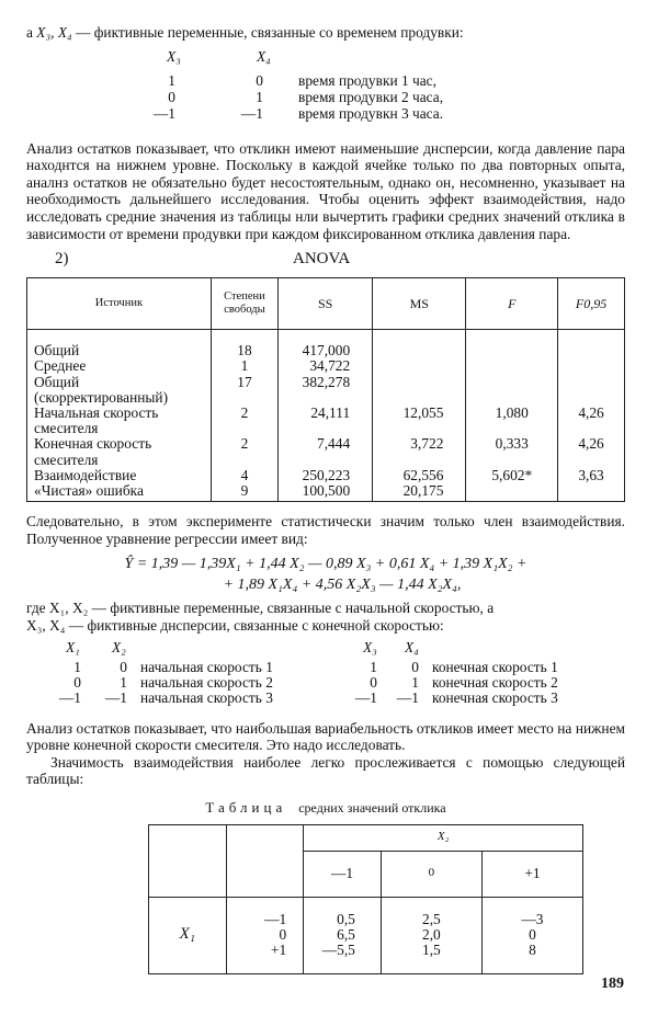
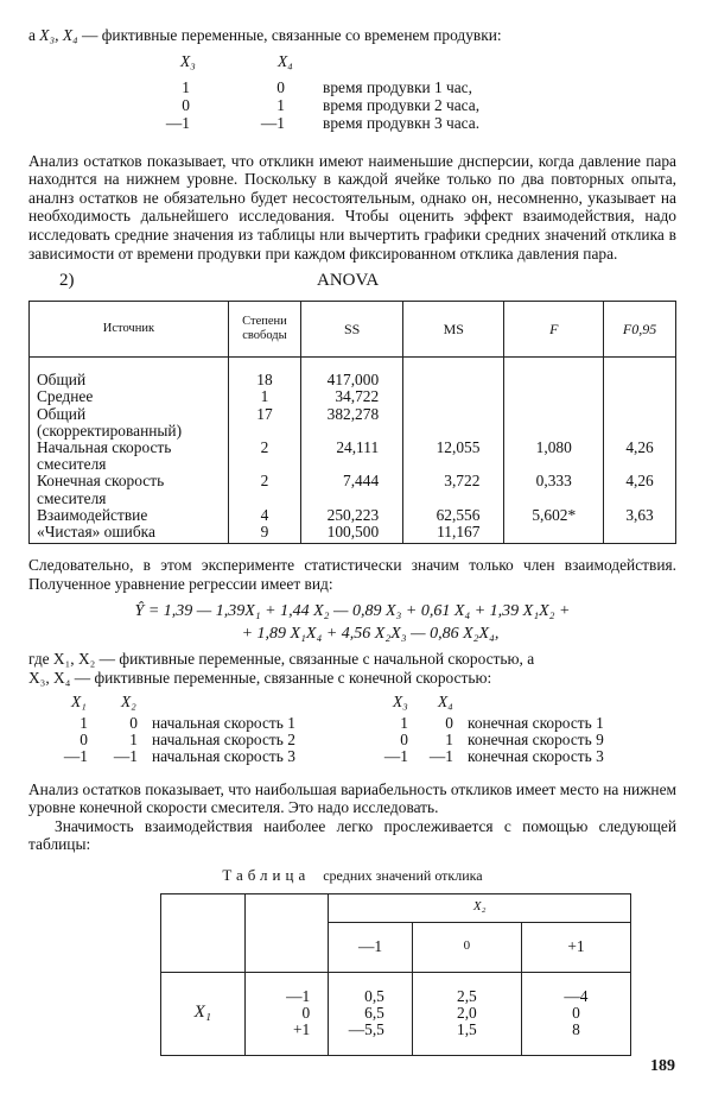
  а X₃, X₄ — фиктивные переменные, связанные со временем продувки:
  X₃
  X₄
  1 0 время продувки 1 час,
  0 1 время продувки 2 часа,
  —1 —1 время продувкн 3 часа.
  Анализ остатков показывает, что откликн имеют наименьшие днсперсии, когда давление пара находнтся на нижнем уровне. Поскольку в каждой ячейке только по два повторных опыта, аналнз остатков не обязательно будет несостоятельным, однако он, несомненно, указывает на необходимость дальнейшего исследования. Чтобы оценить эффект взаимодействия, надо исследовать средние значения из таблицы нли вычертить графики средних значений отклика в зависимости от времени продувки при каждом фиксированном отклика давления пара.
  2)
  ANOVA
  Источник	Степени свободы	SS	MS	F	F0,95
  Общий	18	417,000
  Среднее	1	34,722
  Общий (скорректированный)	17	382,278
  Начальная скорость смесителя	2	24,111	12,055	1,080	4,26
  Конечная скорость смесителя	2	7,444	3,722	0,333	4,26
  Взаимодействие	4	250,223	62,556	5,602*	3,63
- «Чистая» ошибка	9	100,500	20,175
+ «Чистая» ошибка	9	100,500	11,167
  Следовательно, в этом эксперименте статистически значим только член взаимодействия. Полученное уравнение регрессии имеет вид:
  Ŷ = 1,39 — 1,39X₁ + 1,44 X₂ — 0,89 X₃ + 0,61 X₄ + 1,39 X₁X₂ +
- + 1,89 X₁X₄ + 4,56 X₂X₃ — 1,44 X₂X₄,
+ + 1,89 X₁X₄ + 4,56 X₂X₃ — 0,86 X₂X₄,
  где X₁, X₂ — фиктивные переменные, связанные с начальной скоростью, а
- X₃, X₄ — фиктивные днсперсии, связанные с конечной скоростью:
+ X₃, X₄ — фиктивные переменные, связанные с конечной скоростью:
  X₁
  X₂
  X₃
  X₄
  1 0 начальная скорость 1
  0 1 начальная скорость 2
  —1 —1 начальная скорость 3
  1 0 конечная скорость 1
- 0 1 конечная скорость 2
+ 0 1 конечная скорость 9
  —1 —1 конечная скорость 3
  Анализ остатков показывает, что наибольшая вариабельность откликов имеет место на нижнем уровне конечной скорости смесителя. Это надо исследовать.
  Значимость взаимодействия наиболее легко прослеживается с помощью следующей таблицы:
  Таблица средних значений отклика
  		X₂
  —1	0	+1
- X₁	—1 0 +1	0,5 6,5 —5,5	2,5 2,0 1,5	—3 0 8
+ X₁	—1 0 +1	0,5 6,5 —5,5	2,5 2,0 1,5	—4 0 8
  189
